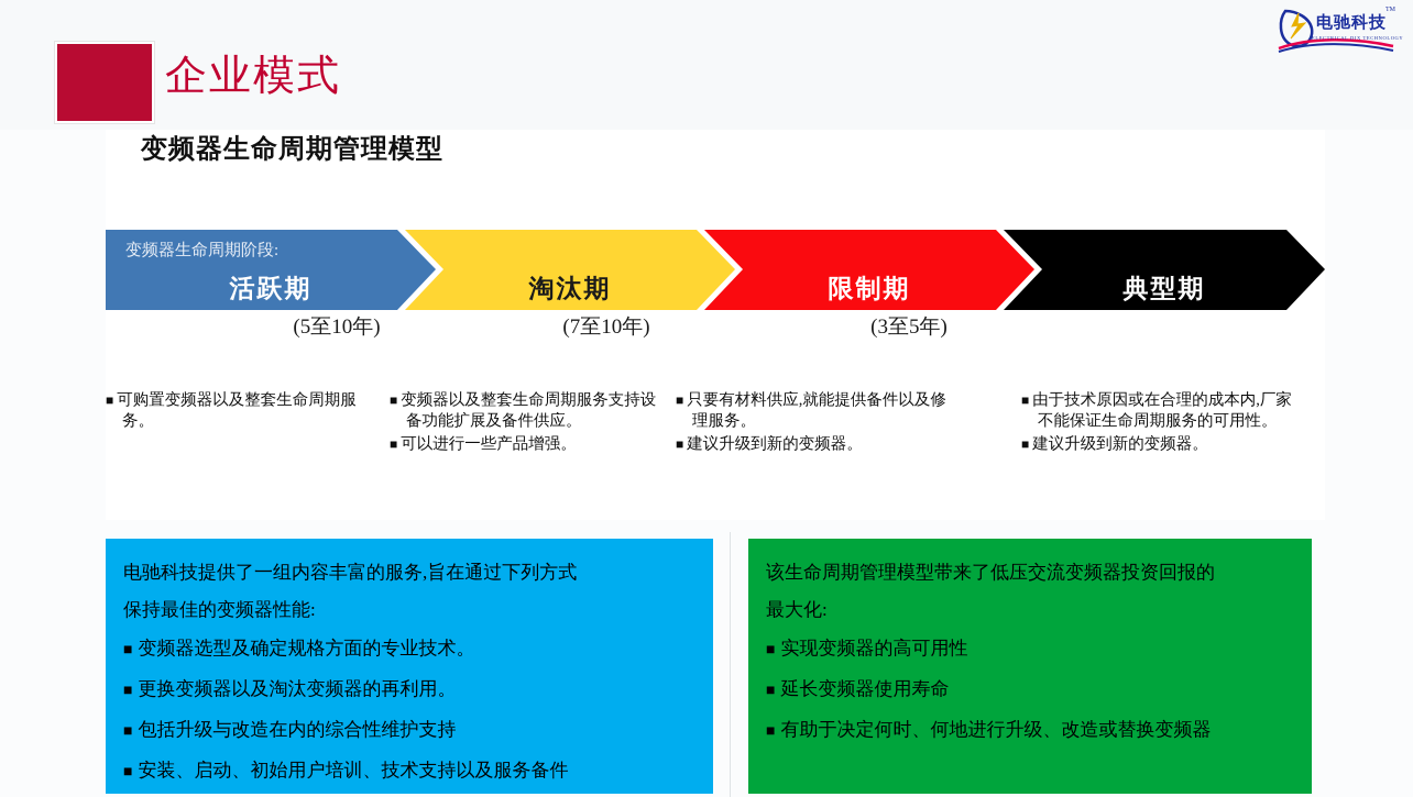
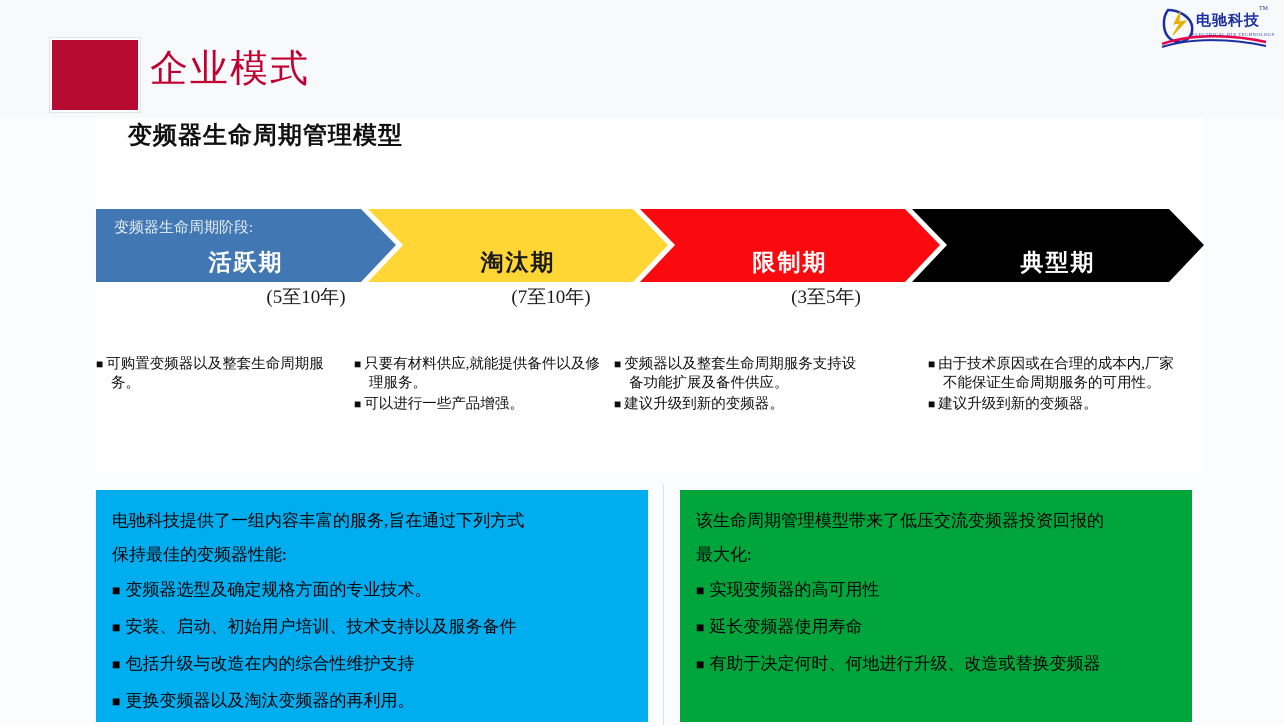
  企业模式
  电驰科技
  变频器生命周期管理模型
  变频器生命周期阶段:
  活跃期
  淘汰期
  限制期
  典型期
  (5至10年)
  (7至10年)
  (3至5年)
  ■ 可购置变频器以及整套生命周期服务。
- ■ 变频器以及整套生命周期服务支持设备功能扩展及备件供应。
+ ■ 只要有材料供应,就能提供备件以及修理服务。
  ■ 可以进行一些产品增强。
- ■ 只要有材料供应,就能提供备件以及修理服务。
+ ■ 变频器以及整套生命周期服务支持设备功能扩展及备件供应。
  ■ 建议升级到新的变频器。
  ■ 由于技术原因或在合理的成本内,厂家不能保证生命周期服务的可用性。
  ■ 建议升级到新的变频器。
  电驰科技提供了一组内容丰富的服务,旨在通过下列方式
  保持最佳的变频器性能:
  ■ 变频器选型及确定规格方面的专业技术。
- ■ 更换变频器以及淘汰变频器的再利用。
+ ■ 安装、启动、初始用户培训、技术支持以及服务备件
  ■ 包括升级与改造在内的综合性维护支持
- ■ 安装、启动、初始用户培训、技术支持以及服务备件
+ ■ 更换变频器以及淘汰变频器的再利用。
  该生命周期管理模型带来了低压交流变频器投资回报的
  最大化:
  ■ 实现变频器的高可用性
  ■ 延长变频器使用寿命
  ■ 有助于决定何时、何地进行升级、改造或替换变频器
